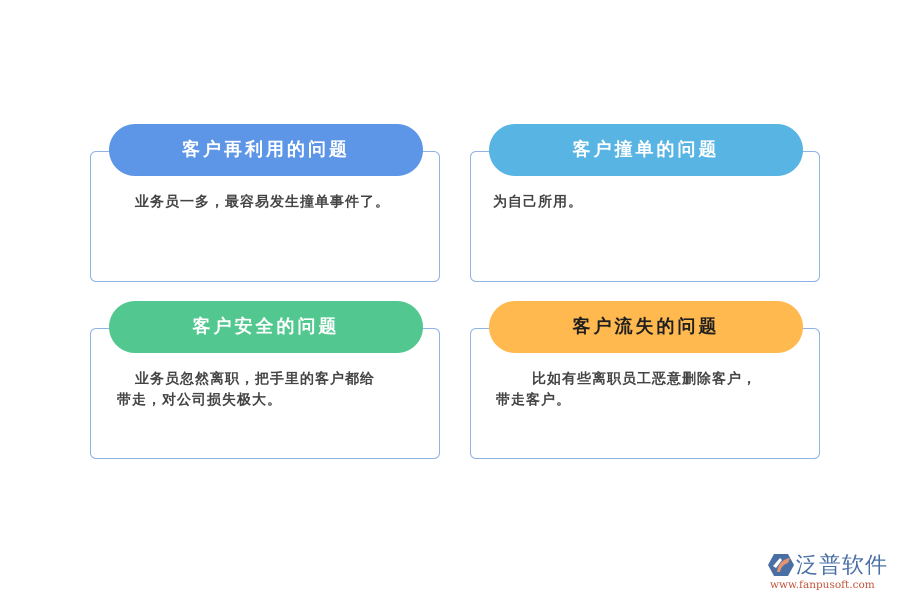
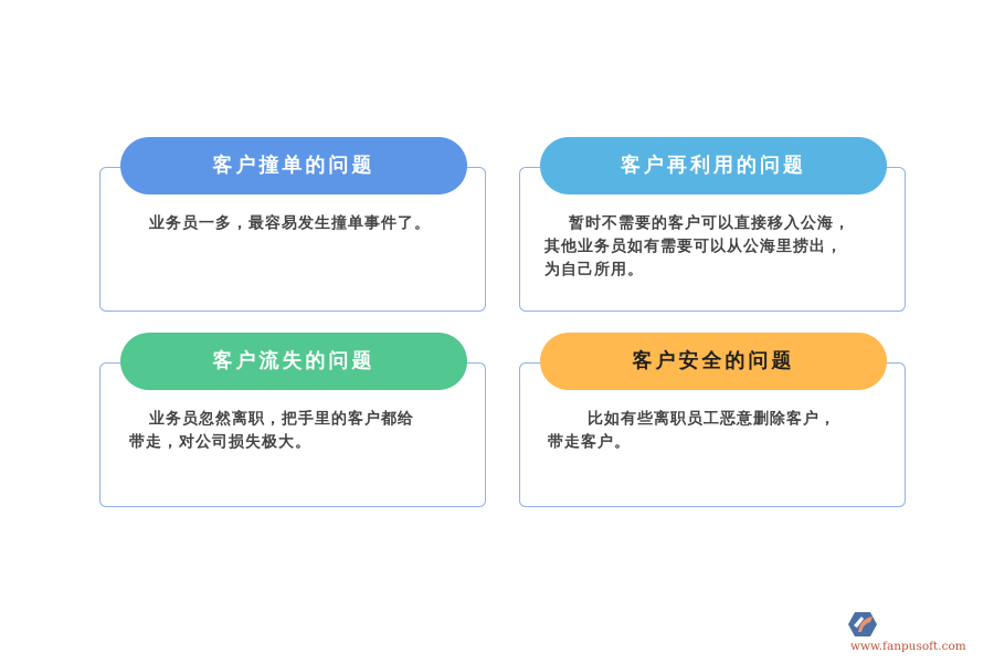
- 客户再利用的问题
+ 客户撞单的问题
  业务员一多，最容易发生撞单事件了。
- 客户撞单的问题
+ 客户再利用的问题
+ 暂时不需要的客户可以直接移入公海，
+ 其他业务员如有需要可以从公海里捞出，
  为自己所用。
- 客户安全的问题
+ 客户流失的问题
  业务员忽然离职，把手里的客户都给
  带走，对公司损失极大。
- 客户流失的问题
+ 客户安全的问题
  比如有些离职员工恶意删除客户，
  带走客户。
- 泛普软件
  www.fanpusoft.com
